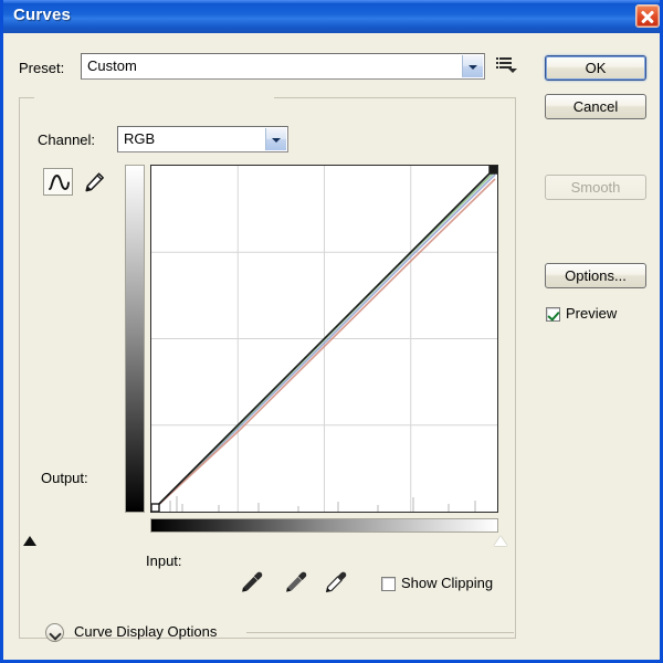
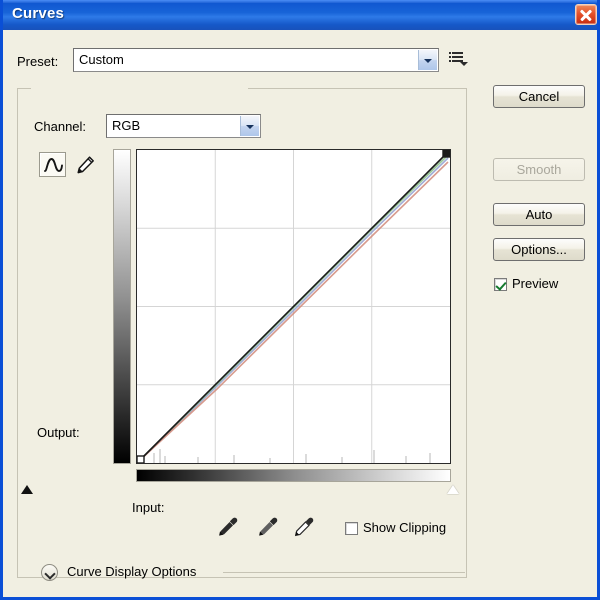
  Curves
  Preset:
  Custom
  Channel:
  RGB
  Output:
  Input:
  Show Clipping
  Curve Display Options
- OK
  Cancel
  Smooth
+ Auto
  Options...
  Preview
